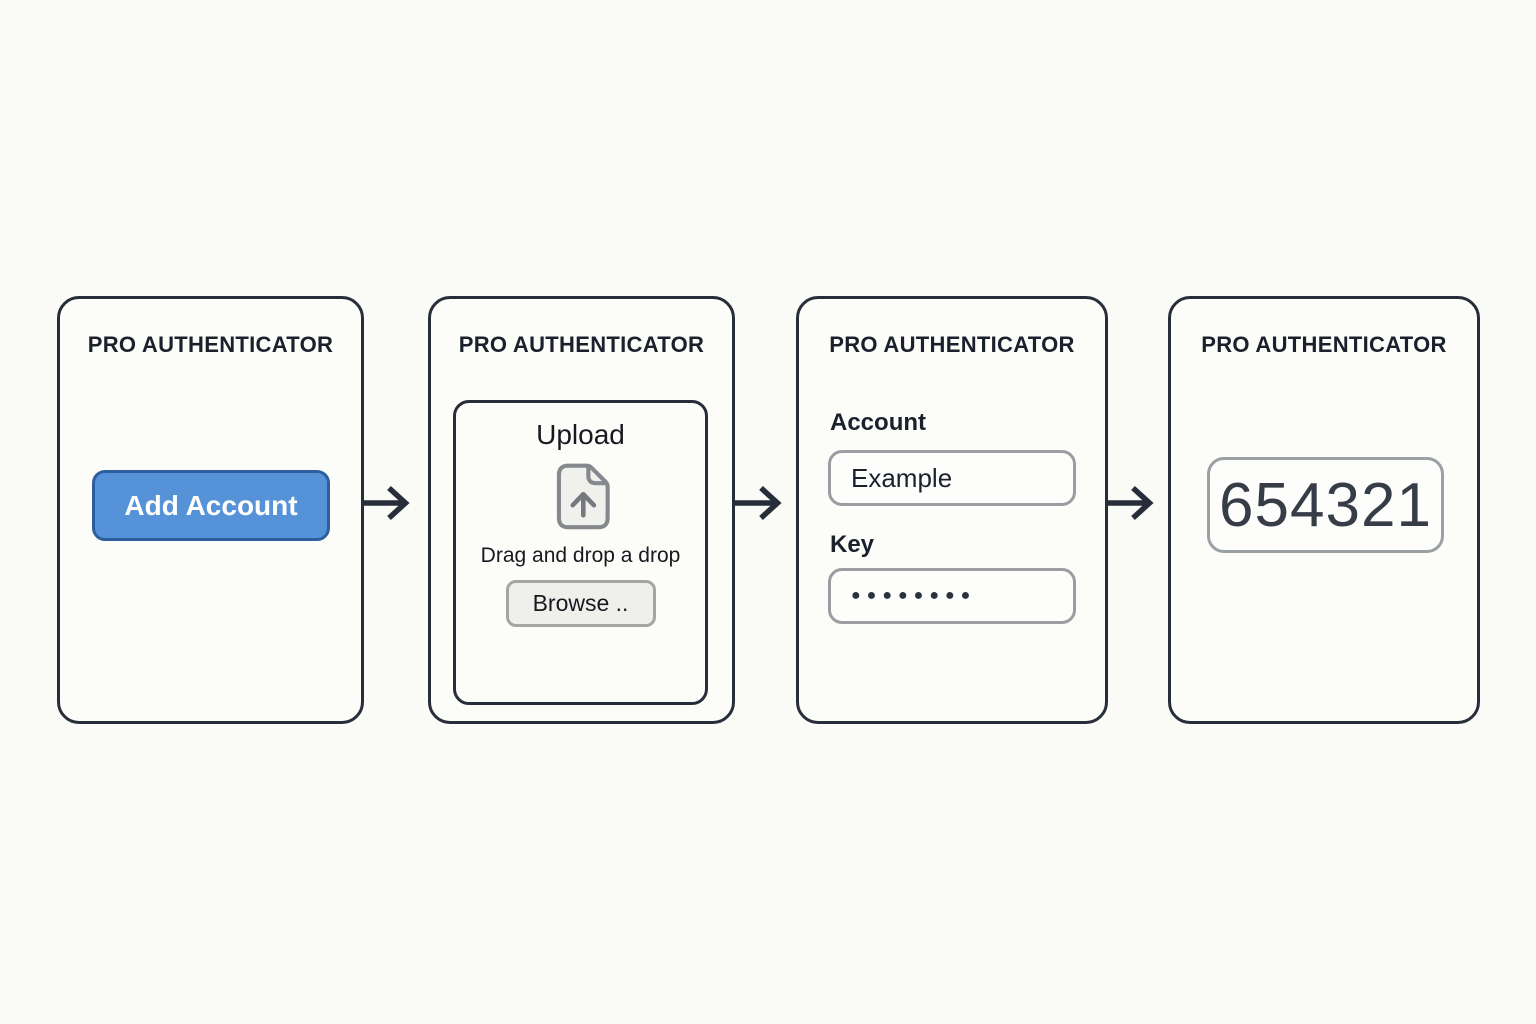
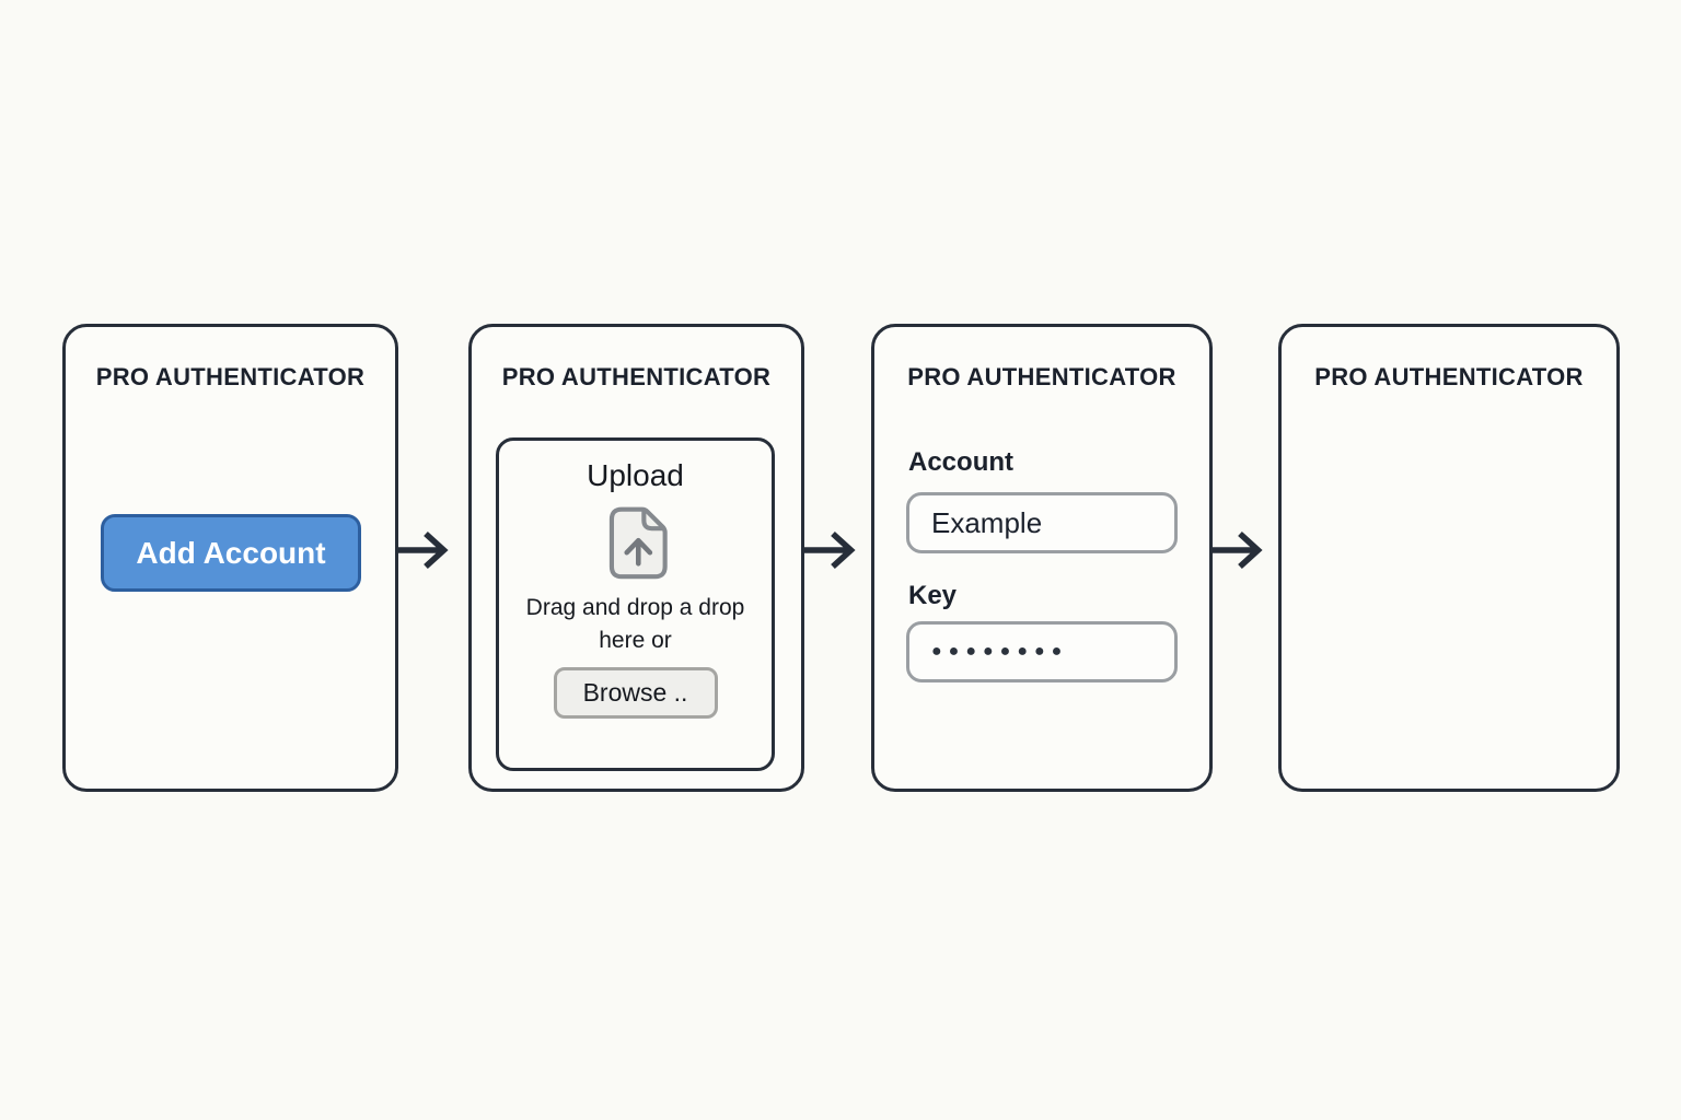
  PRO AUTHENTICATOR
  Add Account
  PRO AUTHENTICATOR
  Upload
  Drag and drop a drop
+ here or
  Browse ..
  PRO AUTHENTICATOR
  Account
  Example
  Key
  ●●●●●●●●
  PRO AUTHENTICATOR
- 654321
